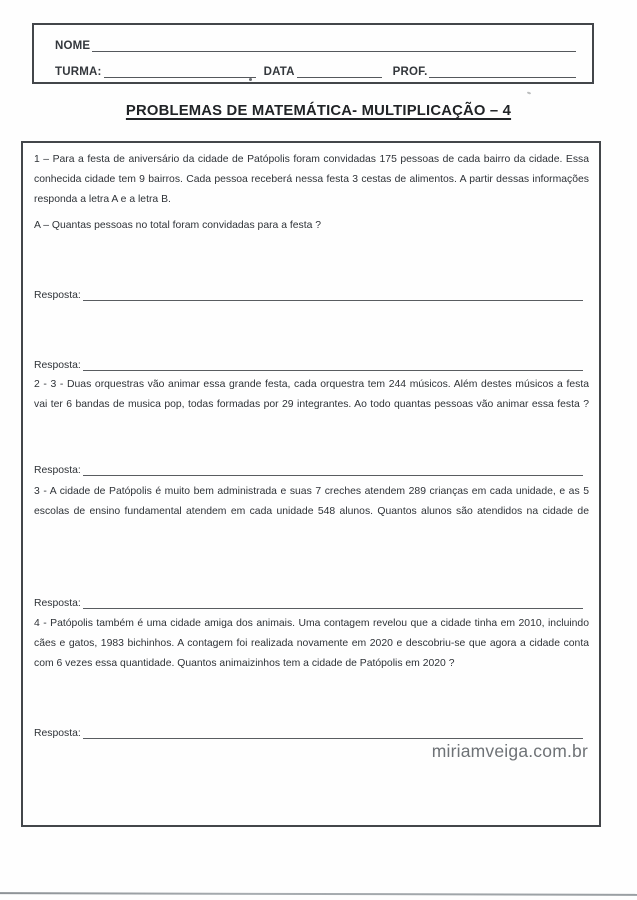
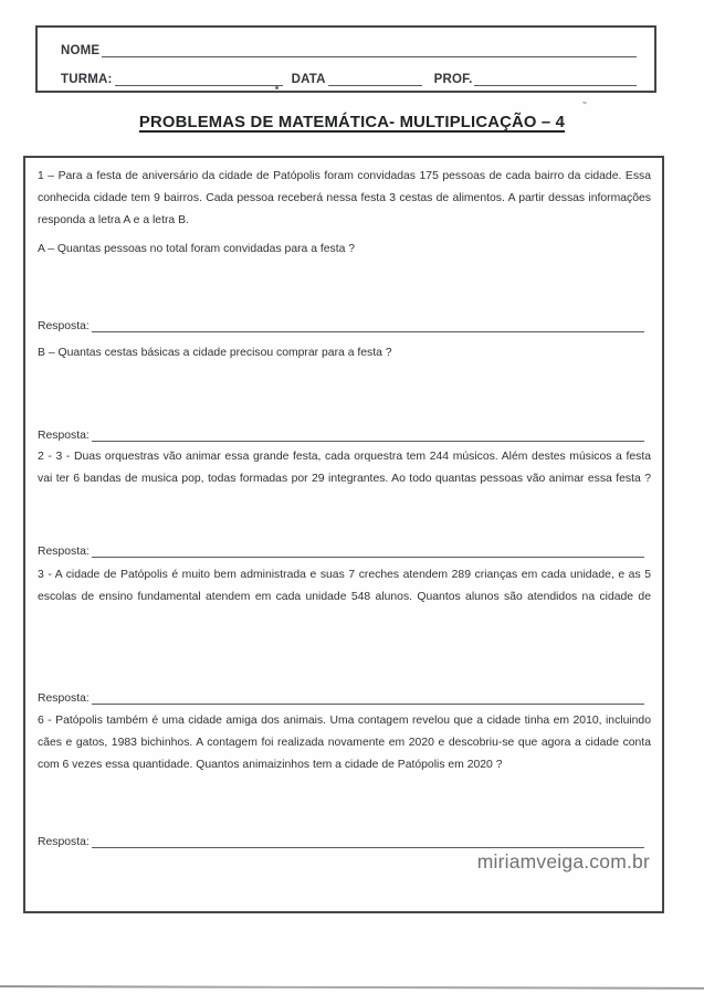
  NOME
  TURMA:
  DATA
  PROF.
  PROBLEMAS DE MATEMÁTICA- MULTIPLICAÇÃO – 4
  1 – Para a festa de aniversário da cidade de Patópolis foram convidadas 175 pessoas de cada bairro da cidade. Essa
  conhecida cidade tem 9 bairros. Cada pessoa receberá nessa festa 3 cestas de alimentos. A partir dessas informações
  responda a letra A e a letra B.
  A – Quantas pessoas no total foram convidadas para a festa ?
  Resposta:
+ B – Quantas cestas básicas a cidade precisou comprar para a festa ?
  Resposta:
  2 - 3 - Duas orquestras vão animar essa grande festa, cada orquestra tem 244 músicos. Além destes músicos a festa
  vai ter 6 bandas de musica pop, todas formadas por 29 integrantes. Ao todo quantas pessoas vão animar essa festa ?
  Resposta:
  3 - A cidade de Patópolis é muito bem administrada e suas 7 creches atendem 289 crianças em cada unidade, e as 5
  escolas de ensino fundamental atendem em cada unidade 548 alunos. Quantos alunos são atendidos na cidade de
  Resposta:
- 4 - Patópolis também é uma cidade amiga dos animais. Uma contagem revelou que a cidade tinha em 2010, incluindo
+ 6 - Patópolis também é uma cidade amiga dos animais. Uma contagem revelou que a cidade tinha em 2010, incluindo
  cães e gatos, 1983 bichinhos. A contagem foi realizada novamente em 2020 e descobriu-se que agora a cidade conta
  com 6 vezes essa quantidade. Quantos animaizinhos tem a cidade de Patópolis em 2020 ?
  Resposta:
  miriamveiga.com.br
